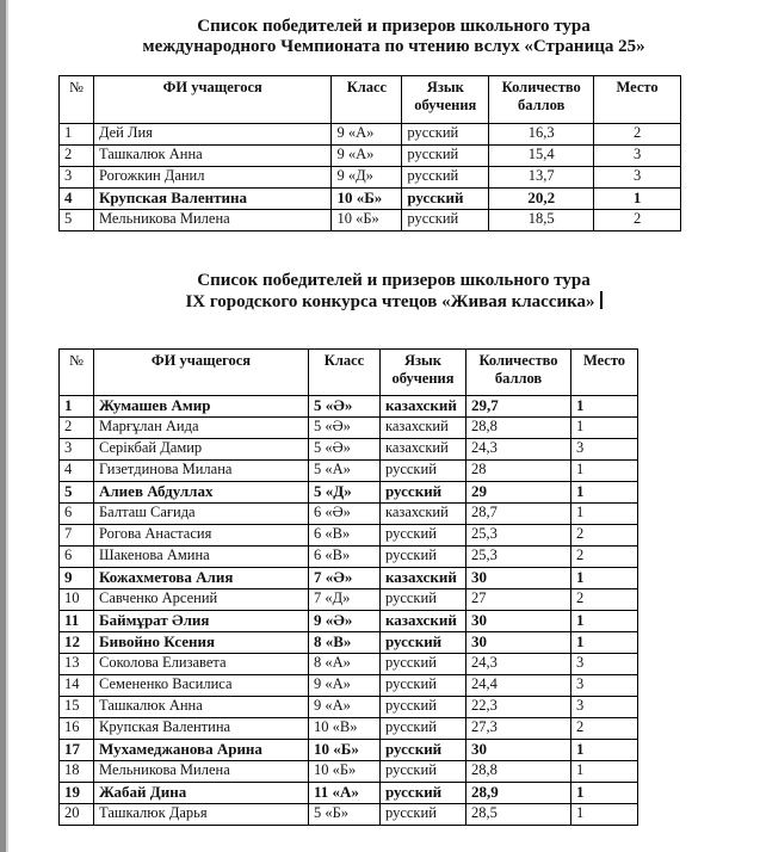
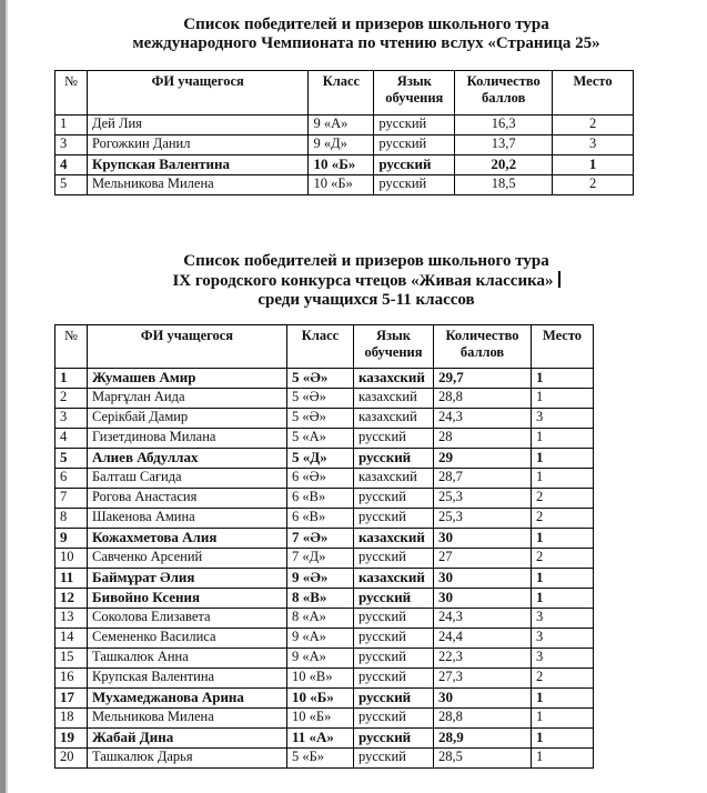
  Список победителей и призеров школьного тура
  международного Чемпионата по чтению вслух «Страница 25»
  №	ФИ учащегося	Класс	Язык обучения	Количество баллов	Место
  1	Дей Лия	9 «А»	русский	16,3	2
- 2	Ташкалюк Анна	9 «А»	русский	15,4	3
  3	Рогожкин Данил	9 «Д»	русский	13,7	3
  4	Крупская Валентина	10 «Б»	русский	20,2	1
  5	Мельникова Милена	10 «Б»	русский	18,5	2
  Список победителей и призеров школьного тура
  IX городского конкурса чтецов «Живая классика»
+ среди учащихся 5-11 классов
  №	ФИ учащегося	Класс	Язык обучения	Количество баллов	Место
  1	Жумашев Амир	5 «Ә»	казахский	29,7	1
  2	Марғұлан Аида	5 «Ә»	казахский	28,8	1
  3	Серікбай Дамир	5 «Ә»	казахский	24,3	3
  4	Гизетдинова Милана	5 «А»	русский	28	1
  5	Алиев Абдуллах	5 «Д»	русский	29	1
  6	Балташ Сағида	6 «Ә»	казахский	28,7	1
  7	Рогова Анастасия	6 «В»	русский	25,3	2
- 6	Шакенова Амина	6 «В»	русский	25,3	2
+ 8	Шакенова Амина	6 «В»	русский	25,3	2
  9	Кожахметова Алия	7 «Ә»	казахский	30	1
  10	Савченко Арсений	7 «Д»	русский	27	2
  11	Баймұрат Әлия	9 «Ә»	казахский	30	1
  12	Бивойно Ксения	8 «В»	русский	30	1
  13	Соколова Елизавета	8 «А»	русский	24,3	3
  14	Семененко Василиса	9 «А»	русский	24,4	3
  15	Ташкалюк Анна	9 «А»	русский	22,3	3
  16	Крупская Валентина	10 «В»	русский	27,3	2
  17	Мухамеджанова Арина	10 «Б»	русский	30	1
  18	Мельникова Милена	10 «Б»	русский	28,8	1
  19	Жабай Дина	11 «А»	русский	28,9	1
  20	Ташкалюк Дарья	5 «Б»	русский	28,5	1
